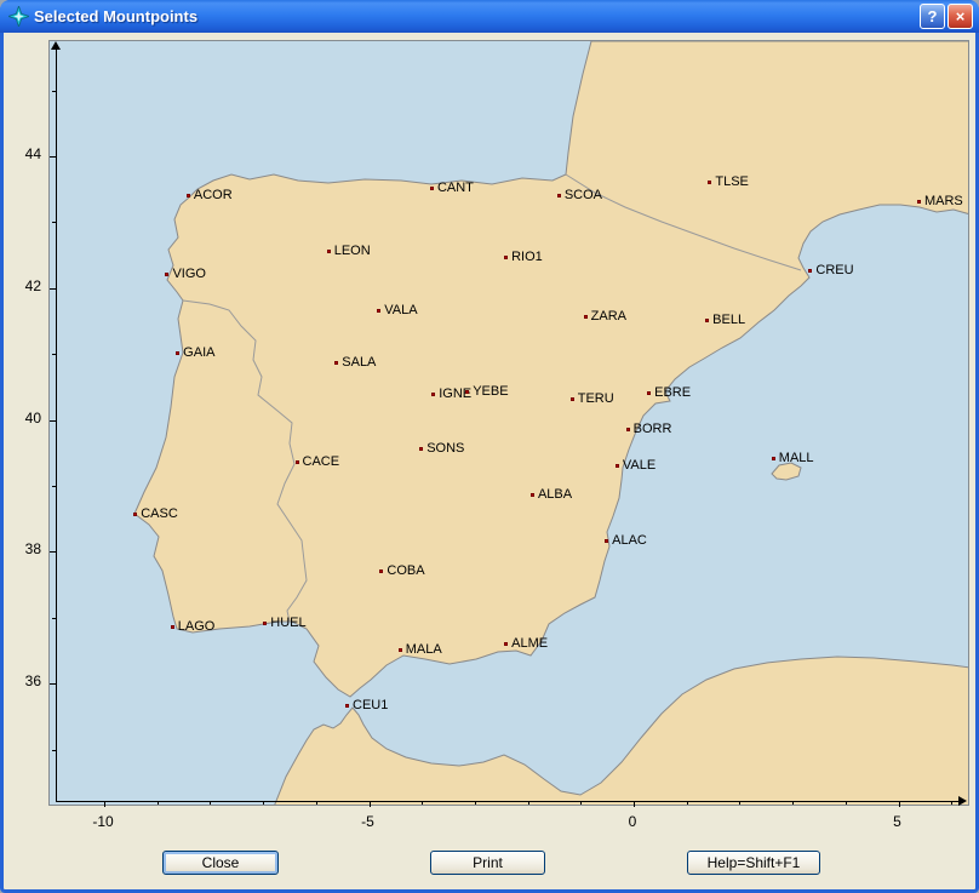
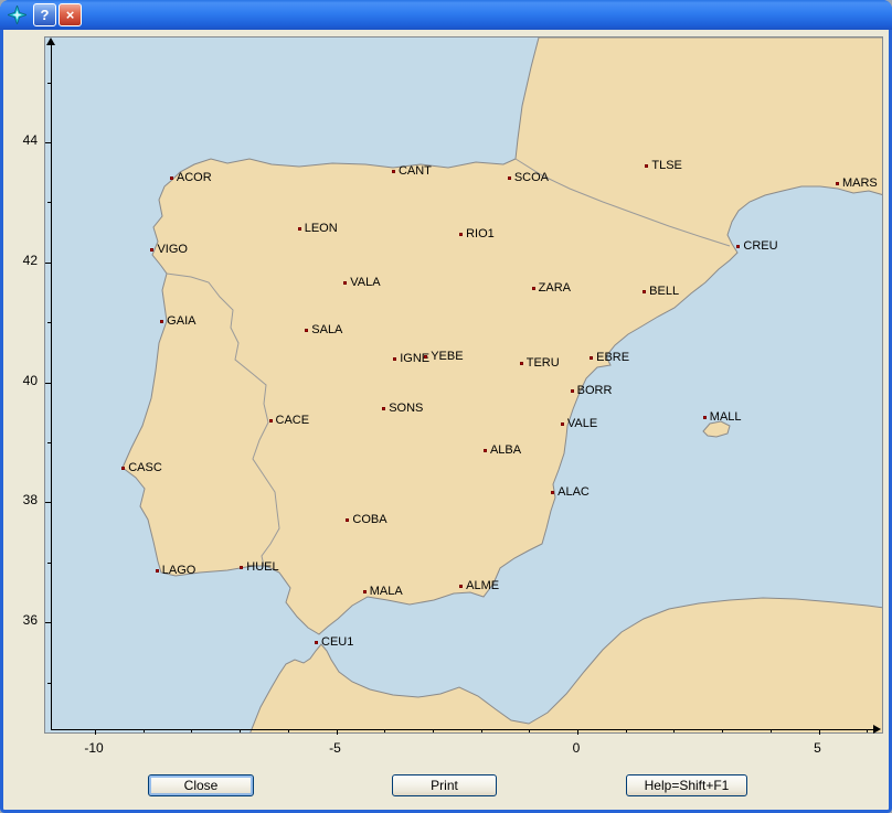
- Selected Mountpoints
  ?
  ×
  ACOR
  CANT
  SCOA
  TLSE
  MARS
  VIGO
  LEON
  RIO1
  CREU
  VALA
  ZARA
  BELL
  GAIA
  SALA
  IGNE
  YEBE
  TERU
  EBRE
  BORR
  CACE
  SONS
  VALE
  MALL
  ALBA
  CASC
  ALAC
  COBA
  LAGO
  HUEL
  MALA
  ALME
  CEU1
  36
  38
  40
  42
  44
  -10
  -5
  0
  5
  Close
  Print
  Help=Shift+F1
